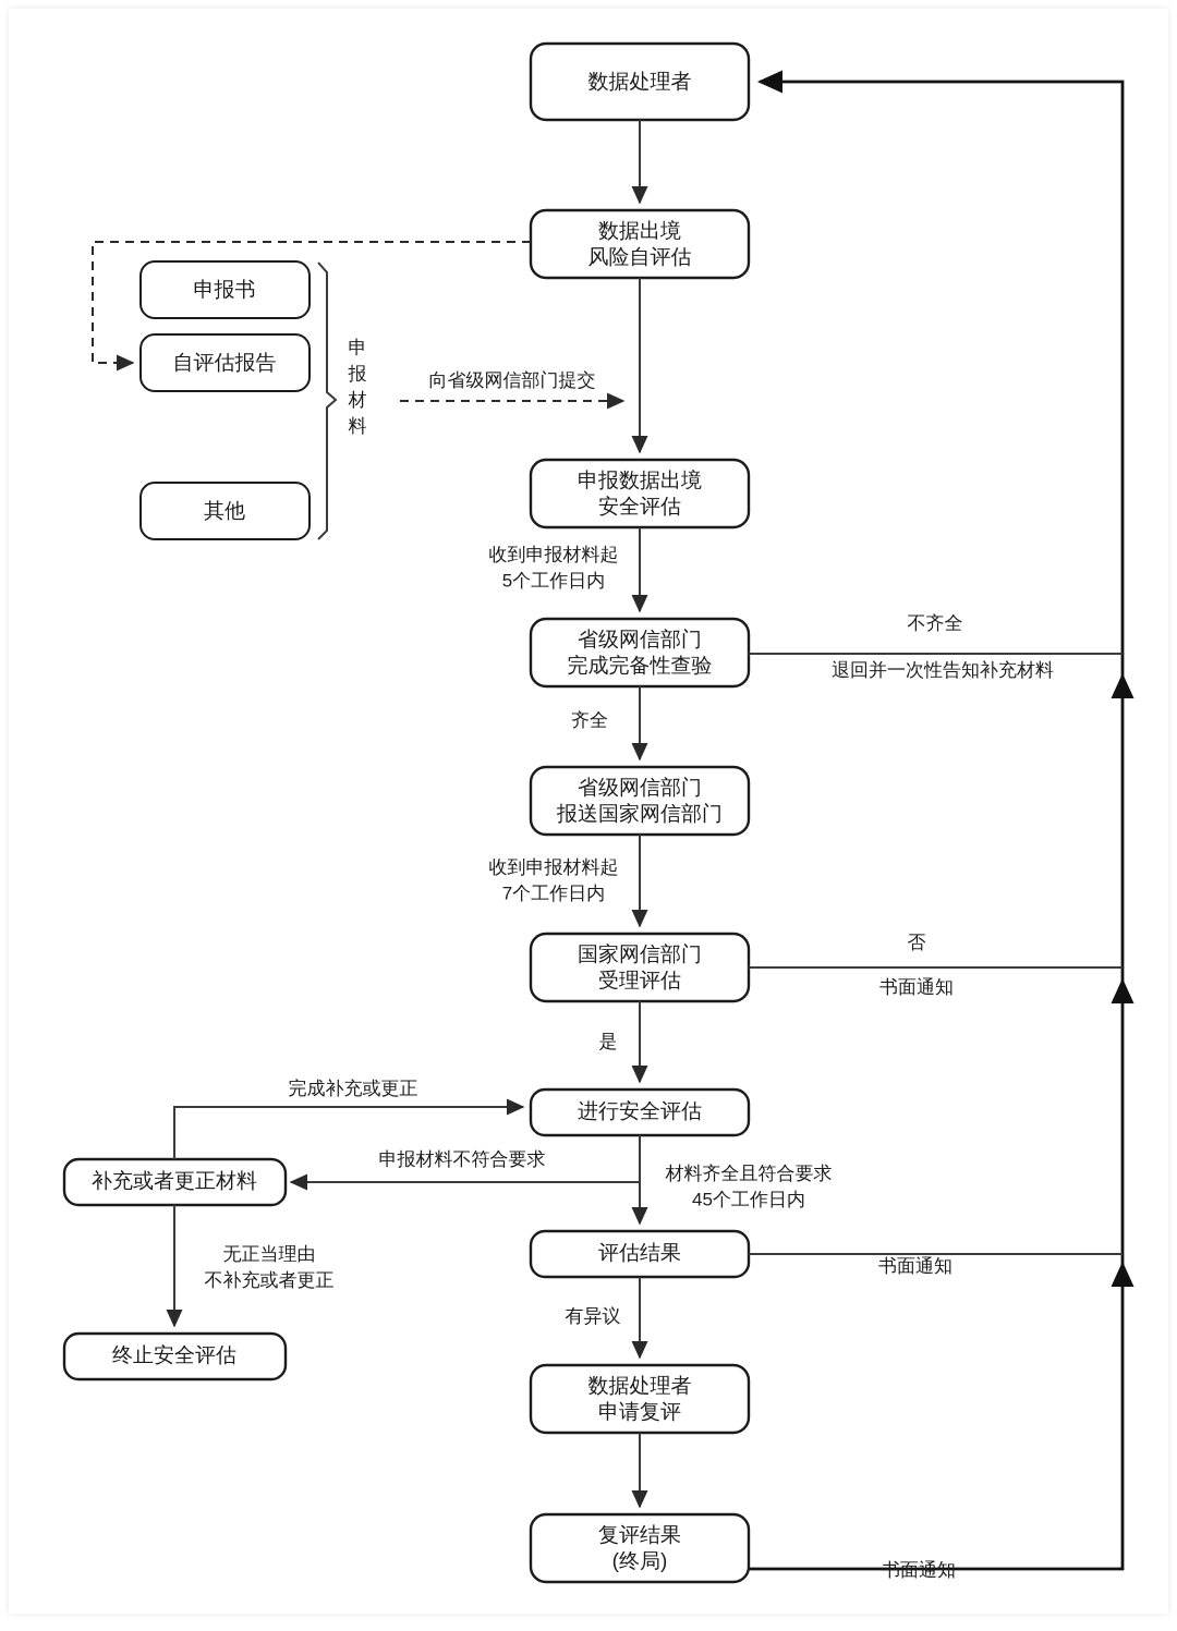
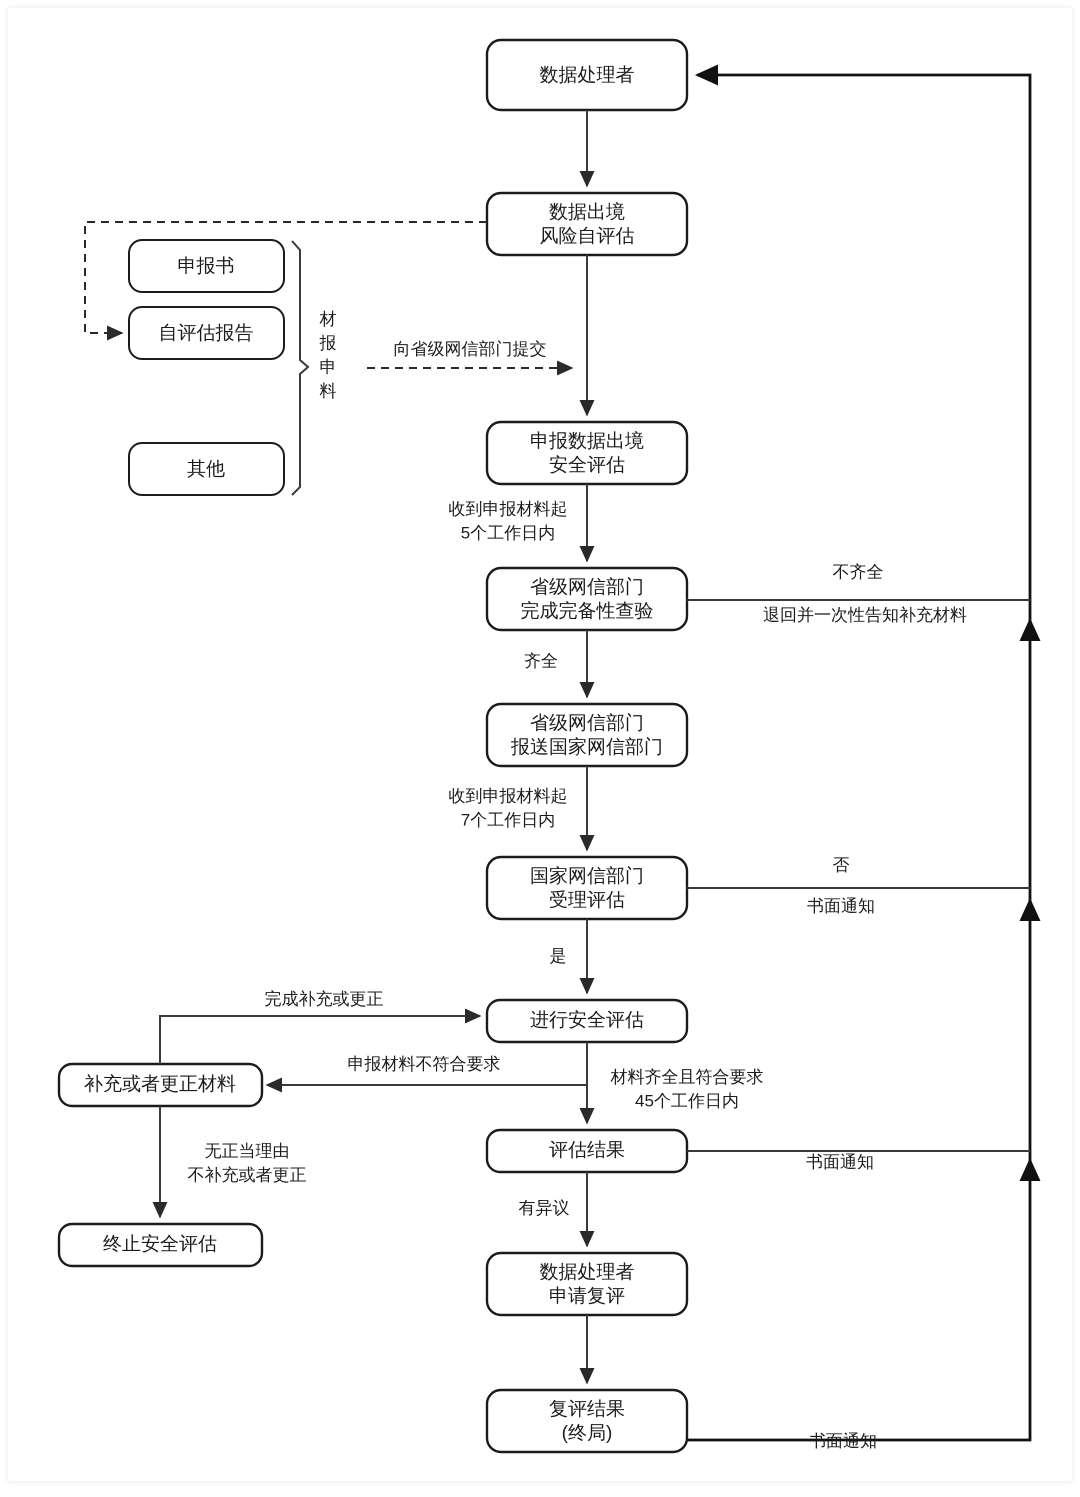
  数据处理者
  数据出境
  风险自评估
  申报书
  自评估报告
  其他
- 申
+ 材
  报
- 材
+ 申
  料
  申报数据出境
  安全评估
  省级网信部门
  完成完备性查验
  省级网信部门
  报送国家网信部门
  国家网信部门
  受理评估
  进行安全评估
  补充或者更正材料
  终止安全评估
  评估结果
  数据处理者
  申请复评
  复评结果
  (终局)
  向省级网信部门提交
  收到申报材料起
  5个工作日内
  不齐全
  退回并一次性告知补充材料
  齐全
  收到申报材料起
  7个工作日内
  否
  书面通知
  是
  完成补充或更正
  申报材料不符合要求
  材料齐全且符合要求
  45个工作日内
  无正当理由
  不补充或者更正
  书面通知
  有异议
  书面通知
